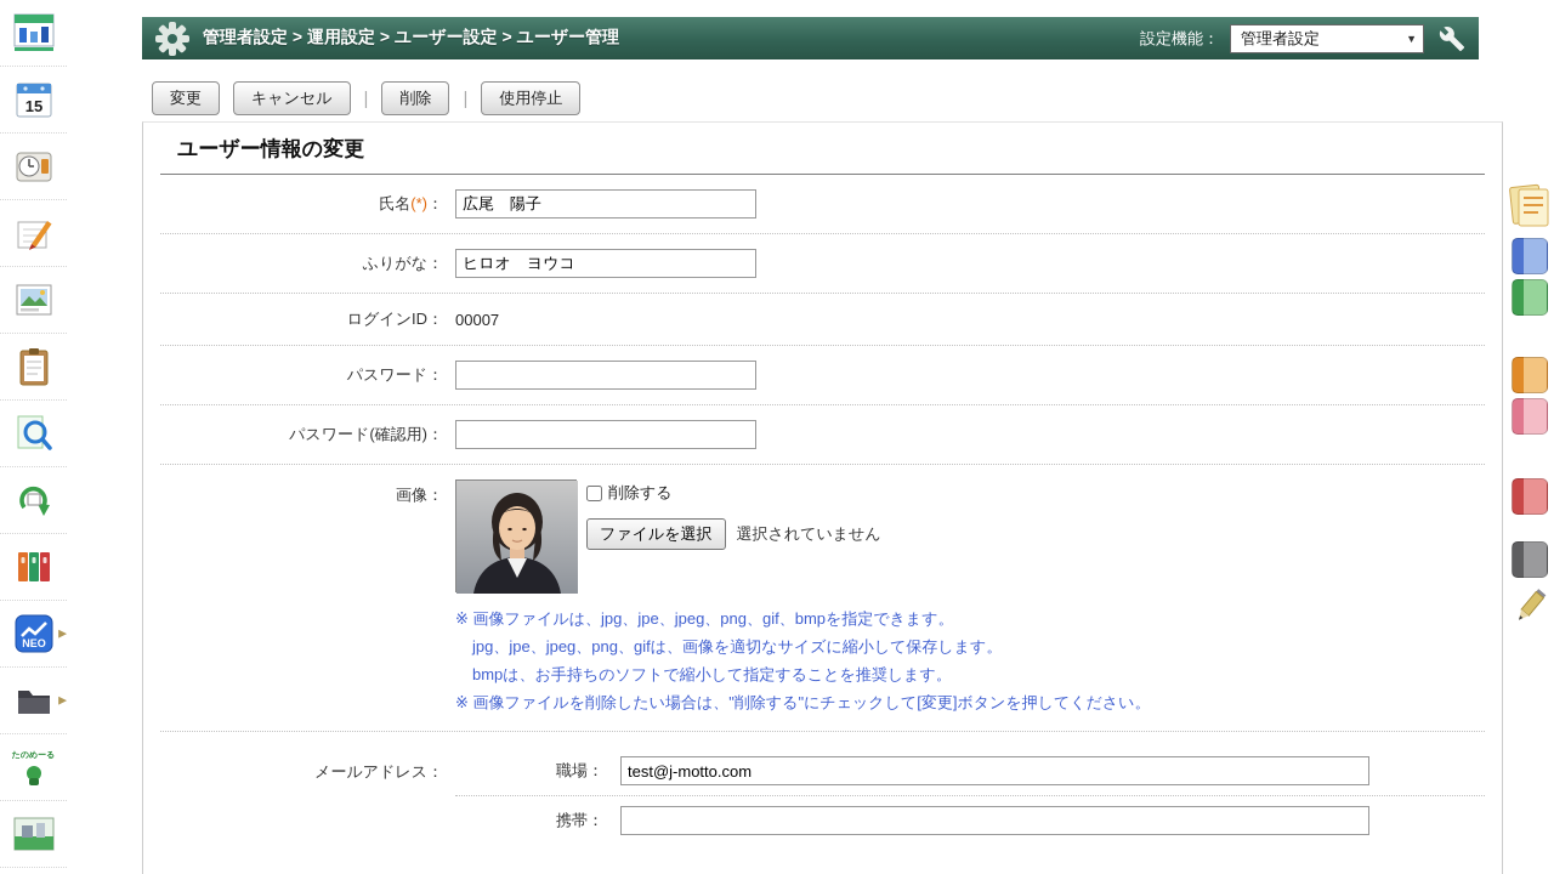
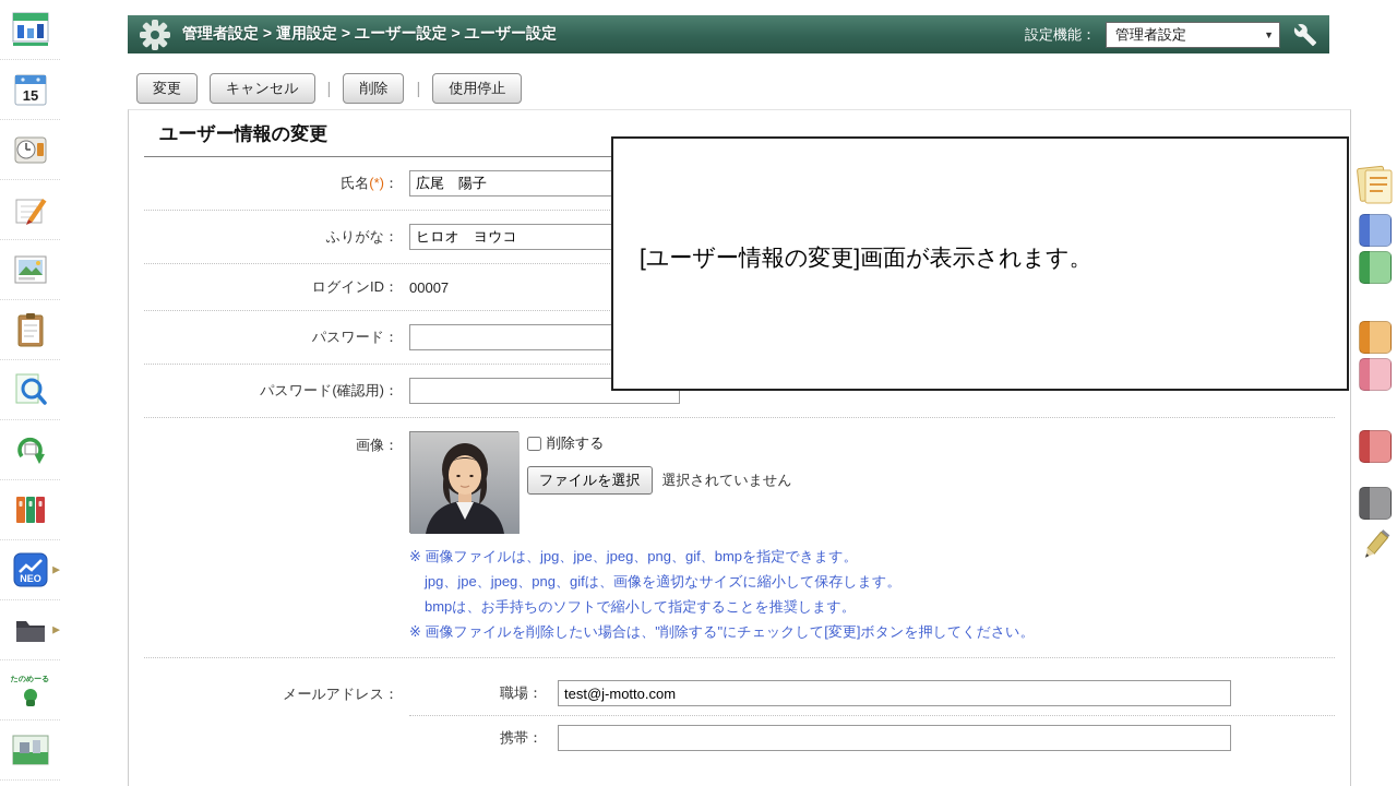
  15
  NEO
  ▶
  ▶
- 管理者設定 > 運用設定 > ユーザー設定 > ユーザー管理
+ 管理者設定 > 運用設定 > ユーザー設定 > ユーザー設定
  設定機能：
  管理者設定
  ▼
  変更
  キャンセル
  |
  削除
  |
  使用停止
  ユーザー情報の変更
  氏名(*)：
  広尾 陽子
  ふりがな：
  ヒロオ ヨウコ
  ログインID：
  00007
  パスワード：
  パスワード(確認用)：
  画像：
  削除する
  ファイルを選択
  選択されていません
  ※ 画像ファイルは、jpg、jpe、jpeg、png、gif、bmpを指定できます。
  jpg、jpe、jpeg、png、gifは、画像を適切なサイズに縮小して保存します。
  bmpは、お手持ちのソフトで縮小して指定することを推奨します。
  ※ 画像ファイルを削除したい場合は、"削除する"にチェックして[変更]ボタンを押してください。
  メールアドレス：
  職場：
  test@j-motto.com
  携帯：
+ [ユーザー情報の変更]画面が表示されます。
